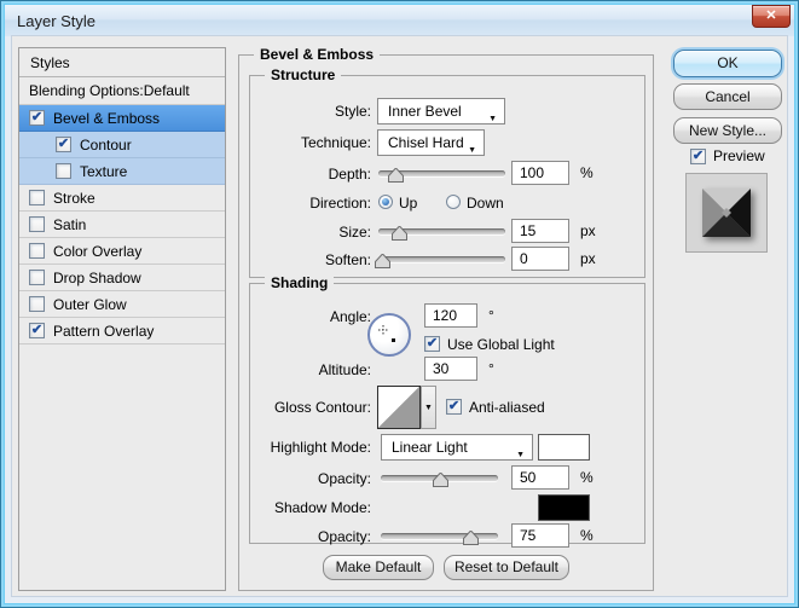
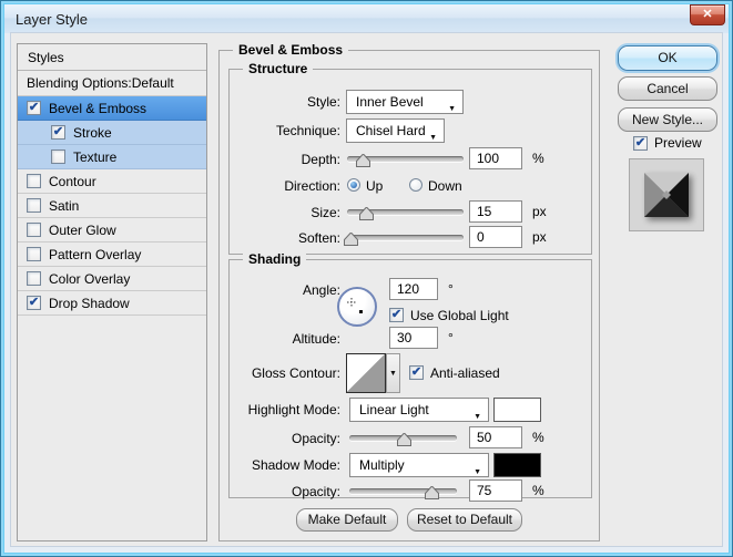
  Layer Style
  ✕
  Styles
  Blending Options:Default
  ✔
  Bevel & Emboss
  ✔
- Contour
+ Stroke
  Texture
- Stroke
+ Contour
  Satin
- Color Overlay
+ Outer Glow
- Drop Shadow
+ Pattern Overlay
- Outer Glow
+ Color Overlay
  ✔
- Pattern Overlay
+ Drop Shadow
  Bevel & Emboss
  Structure
  Style:
  Inner Bevel
  Technique:
  Chisel Hard
  Depth:
  100
  %
  Direction:
  Up
  Down
  Size:
  15
  px
  Soften:
  0
  px
  Shading
  Angle:
  120
  °
  ✔
  Use Global Light
  Altitude:
  30
  °
  Gloss Contour:
  ✔
  Anti-aliased
  Highlight Mode:
  Linear Light
  Opacity:
  50
  %
  Shadow Mode:
+ Multiply
  Opacity:
  75
  %
  Make Default
  Reset to Default
  OK
  Cancel
  New Style...
  ✔
  Preview
